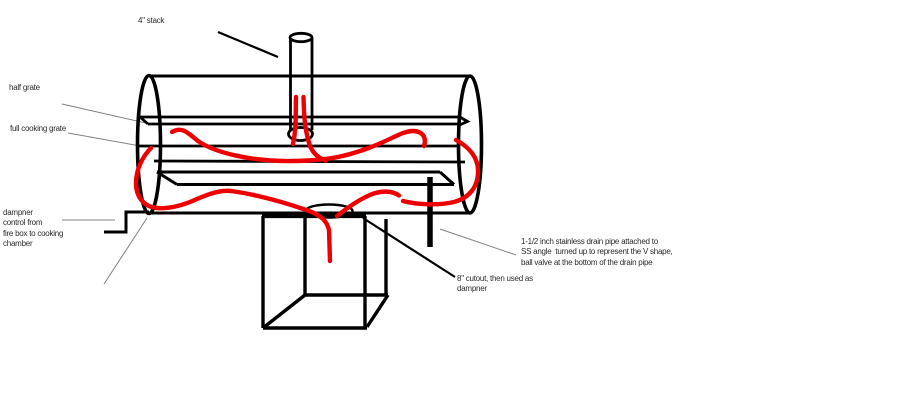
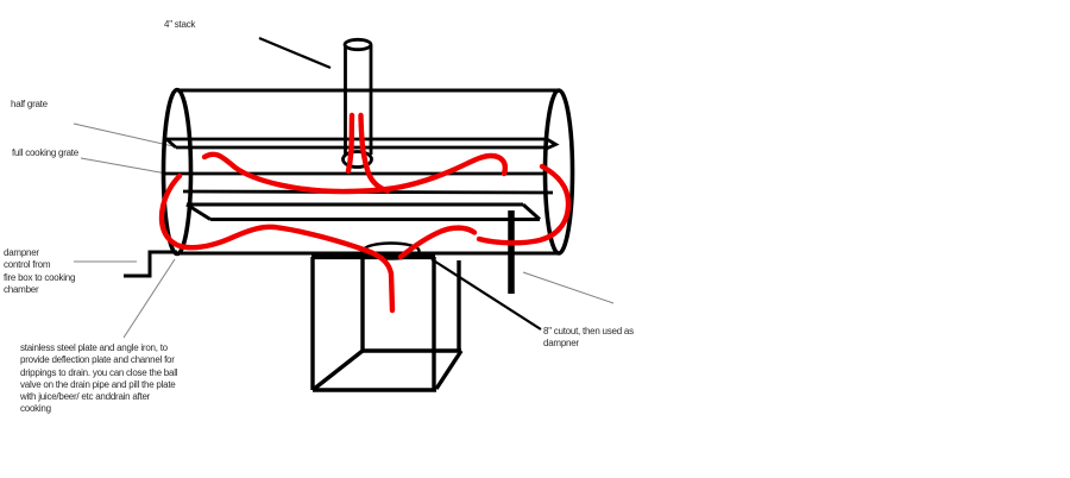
  4" stack
  half grate
  full cooking grate
  dampner
  control from
  fire box to cooking
  chamber
+ stainless steel plate and angle iron, to
+ provide deflection plate and channel for
+ drippings to drain. you can close the ball
+ valve on the drain pipe and pill the plate
+ with juice/beer/ etc anddrain after
+ cooking
  8" cutout, then used as
  dampner
- 1-1/2 inch stainless drain pipe attached to
- SS angle turned up to represent the V shape,
- ball valve at the bottom of the drain pipe
